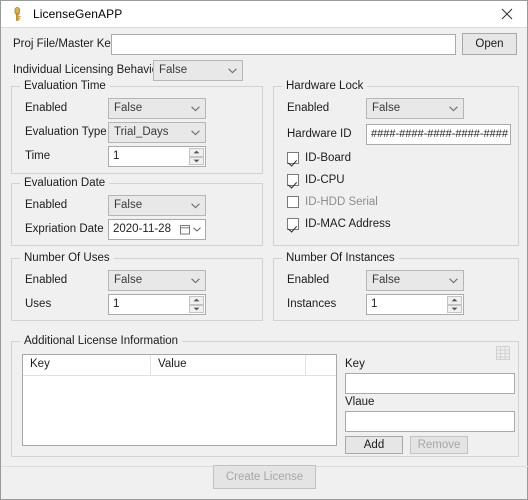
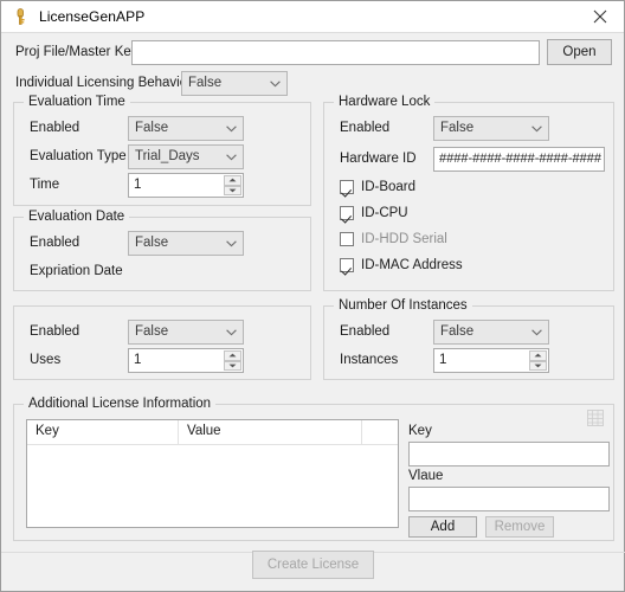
  LicenseGenAPP
  Proj File/Master Ke
  Open
  Individual Licensing Behavi
  False
  Evaluation Time
  Enabled
  False
  Evaluation Type
  Trial_Days
  Time
  1
  Evaluation Date
  Enabled
  False
  Expriation Date
- 2020-11-28
- Number Of Uses
  Enabled
  False
  Uses
  1
  Hardware Lock
  Enabled
  False
  Hardware ID
  ####-####-####-####-####
  ID-Board
  ID-CPU
  ID-HDD Serial
  ID-MAC Address
  Number Of Instances
  Enabled
  False
  Instances
  1
  Additional License Information
  Key
  Value
  Key
  Vlaue
  Add
  Remove
  Create License
